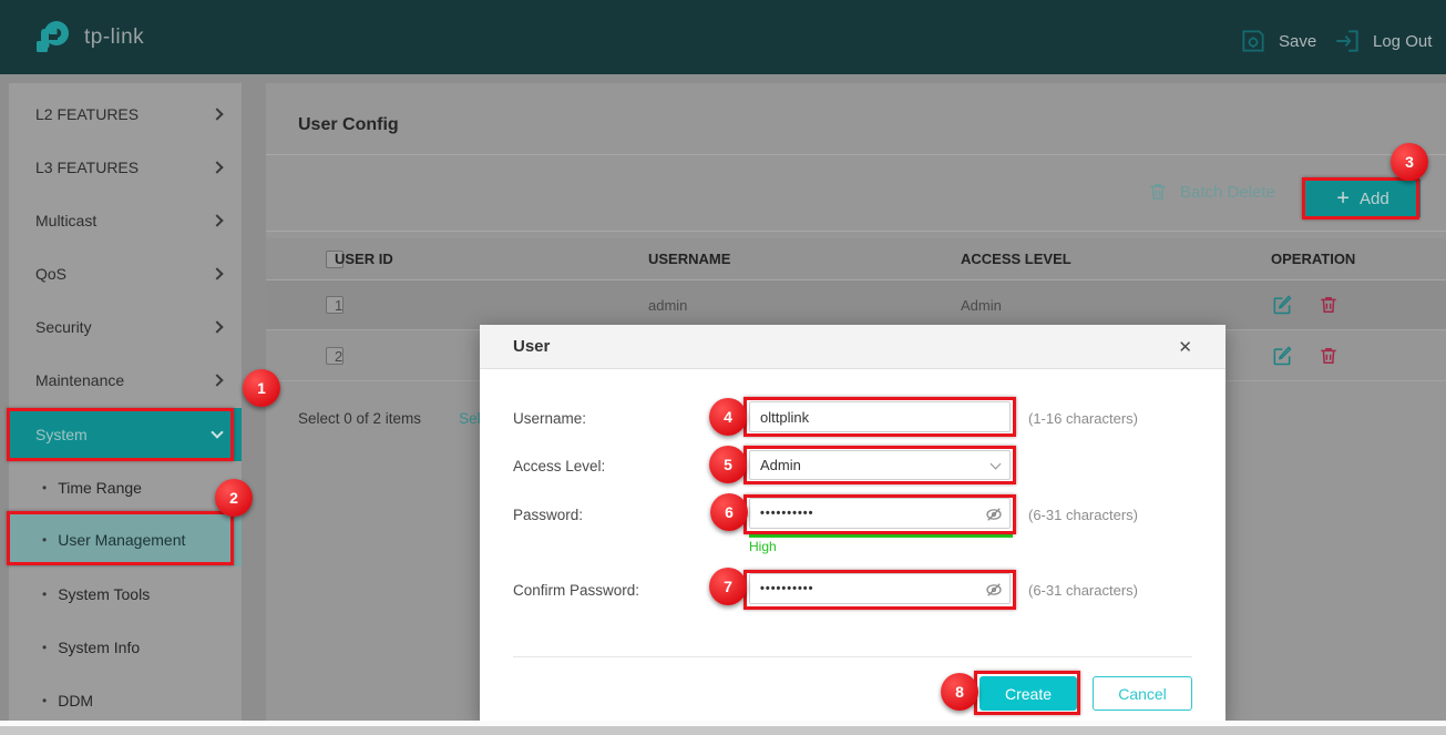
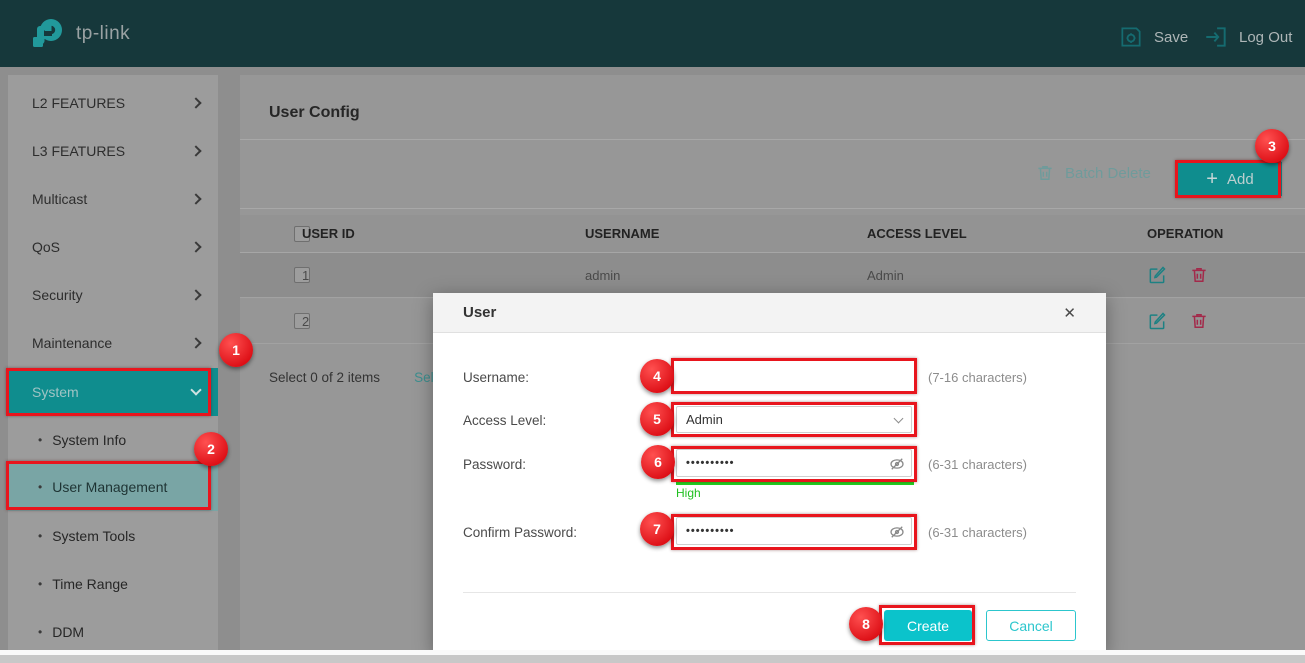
  tp-link
  Save
  Log Out
  L2 FEATURES
  L3 FEATURES
  Multicast
  QoS
  Security
  Maintenance
  System
- Time Range
+ System Info
  User Management
  System Tools
- System Info
+ Time Range
  DDM
  User Config
  Batch Delete
  +
  Add
  USER ID
  USERNAME
  ACCESS LEVEL
  OPERATION
  1
  admin
  Admin
  2
  Select 0 of 2 items
  User
  ✕
  Username:
- olttplink
- (1-16 characters)
+ (7-16 characters)
  Access Level:
  Admin
  Password:
  ••••••••••
  (6-31 characters)
  High
  Confirm Password:
  ••••••••••
  (6-31 characters)
  Create
  Cancel
  1
  2
  3
  4
  5
  6
  7
  8
